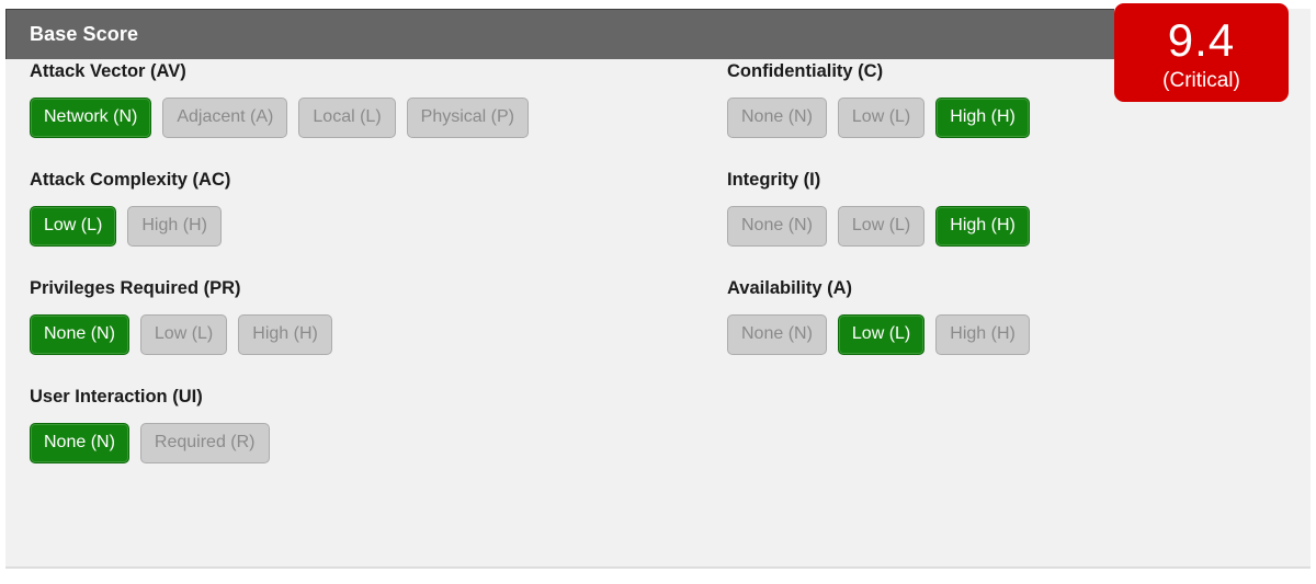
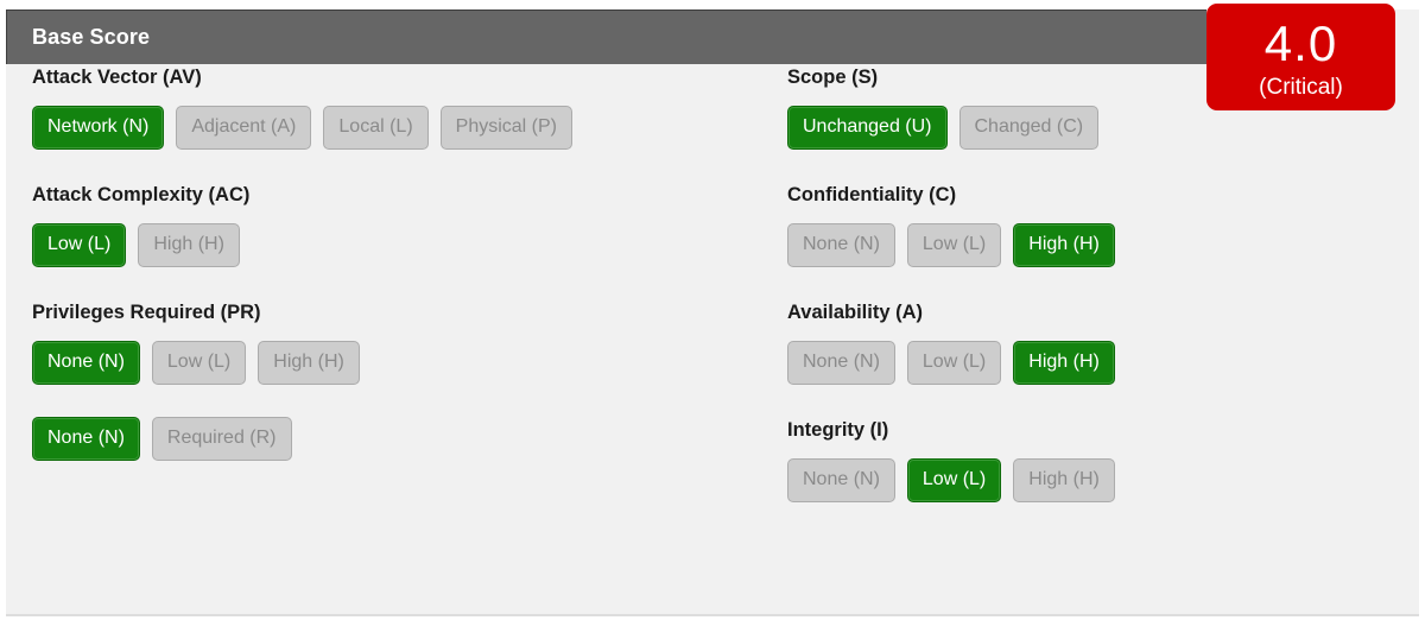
  Base Score
- 9.4
+ 4.0
  (Critical)
  Attack Vector (AV)
  Network (N)
  Adjacent (A)
  Local (L)
  Physical (P)
  Attack Complexity (AC)
  Low (L)
  High (H)
  Privileges Required (PR)
  None (N)
  Low (L)
  High (H)
- User Interaction (UI)
  None (N)
  Required (R)
+ Scope (S)
+ Unchanged (U)
+ Changed (C)
  Confidentiality (C)
  None (N)
  Low (L)
  High (H)
- Integrity (I)
+ Availability (A)
  None (N)
  Low (L)
  High (H)
- Availability (A)
+ Integrity (I)
  None (N)
  Low (L)
  High (H)
